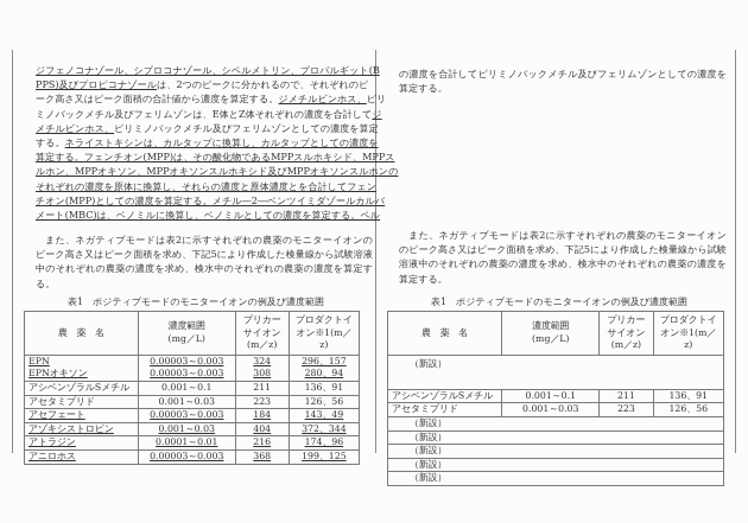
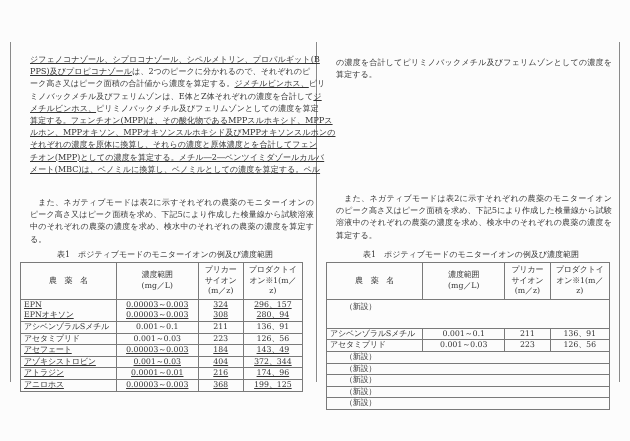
  ジフェノコナゾール、シプロコナゾール、シペルメトリン、プロパルギット(B
  PPS)及びプロピコナゾールは、2つのピークに分かれるので、それぞれのピ
  ーク高さ又はピーク面積の合計値から濃度を算定する。ジメチルビンホス、ピリ
  ミノバックメチル及びフェリムゾンは、E体とZ体それぞれの濃度を合計してジ
  メチルビンホス、ピリミノバックメチル及びフェリムゾンとしての濃度を算定
- する。ネライストキシンは、カルタップに換算し、カルタップとしての濃度を
  算定する。フェンチオン(MPP)は、その酸化物であるMPPスルホキシド、MPPス
  ルホン、MPPオキソン、MPPオキソンスルホキシド及びMPPオキソンスルホンの
  それぞれの濃度を原体に換算し、それらの濃度と原体濃度とを合計してフェン
  チオン(MPP)としての濃度を算定する。メチル―2―ベンツイミダゾールカルバ
  メート(MBC)は、ベノミルに換算し、ベノミルとしての濃度を算定する。ペル
  また、ネガティブモードは表2に示すそれぞれの農薬のモニターイオンのピーク高さ又はピーク面積を求め、下記5により作成した検量線から試験溶液中のそれぞれの農薬の濃度を求め、検水中のそれぞれの農薬の濃度を算定する。
  表1 ポジティブモードのモニターイオンの例及び濃度範囲
  農 薬 名	濃度範囲(mg／L)	プリカーサイオン(m／z)	プロダクトイオン※1(m／z)
  EPNEPNオキソン	0.00003～0.0030.00003～0.003	324308	296、157280、94
  アシベンゾラルSメチル	0.001～0.1	211	136、91
  アセタミプリド	0.001～0.03	223	126、56
  アセフェート	0.00003～0.003	184	143、49
  アゾキシストロビン	0.001～0.03	404	372、344
  アトラジン	0.0001～0.01	216	174、96
  アニロホス	0.00003～0.003	368	199、125
  の濃度を合計してピリミノバックメチル及びフェリムゾンとしての濃度を算定する。
  また、ネガティブモードは表2に示すそれぞれの農薬のモニターイオンのピーク高さ又はピーク面積を求め、下記5により作成した検量線から試験溶液中のそれぞれの農薬の濃度を求め、検水中のそれぞれの農薬の濃度を算定する。
  表1 ポジティブモードのモニターイオンの例及び濃度範囲
  農 薬 名	濃度範囲(mg／L)	プリカーサイオン(m／z)	プロダクトイオン※1(m／z)
  （新設）
  アシベンゾラルSメチル	0.001～0.1	211	136、91
  アセタミプリド	0.001～0.03	223	126、56
  （新設）
  （新設）
  （新設）
  （新設）
  （新設）
